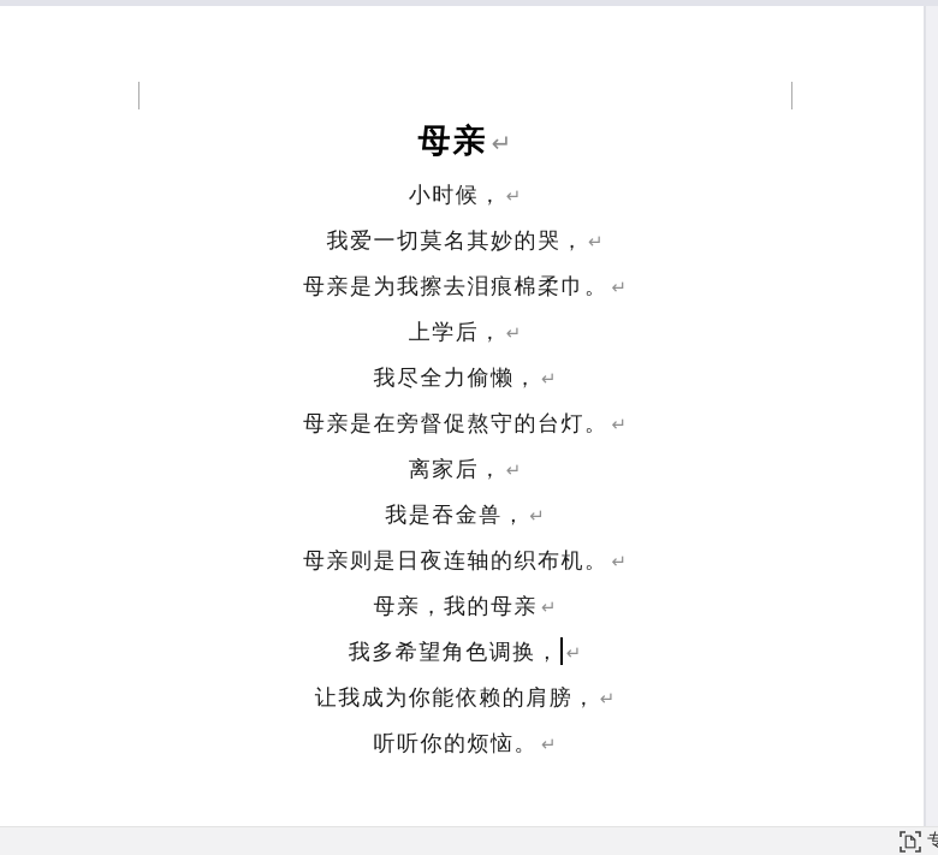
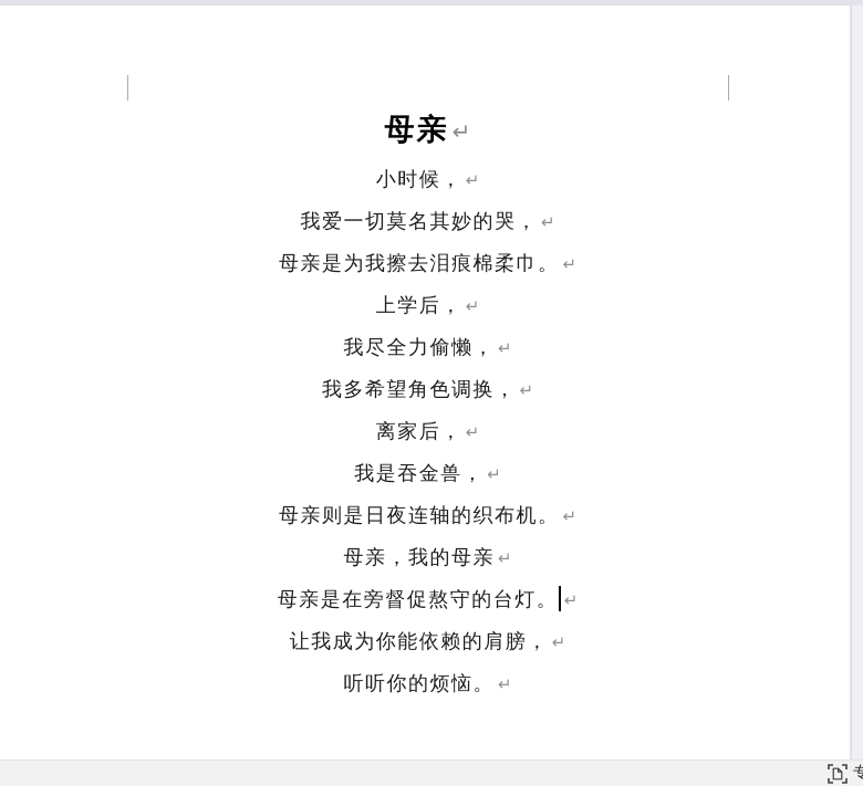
  母亲 ↵
  小时候， ↵
  我爱一切莫名其妙的哭， ↵
  母亲是为我擦去泪痕棉柔巾。 ↵
  上学后， ↵
  我尽全力偷懒， ↵
- 母亲是在旁督促熬守的台灯。 ↵
+ 我多希望角色调换， ↵
  离家后， ↵
  我是吞金兽， ↵
  母亲则是日夜连轴的织布机。 ↵
  母亲，我的母亲 ↵
- 我多希望角色调换， ↵
+ 母亲是在旁督促熬守的台灯。 ↵
  让我成为你能依赖的肩膀， ↵
  听听你的烦恼。 ↵
  专
